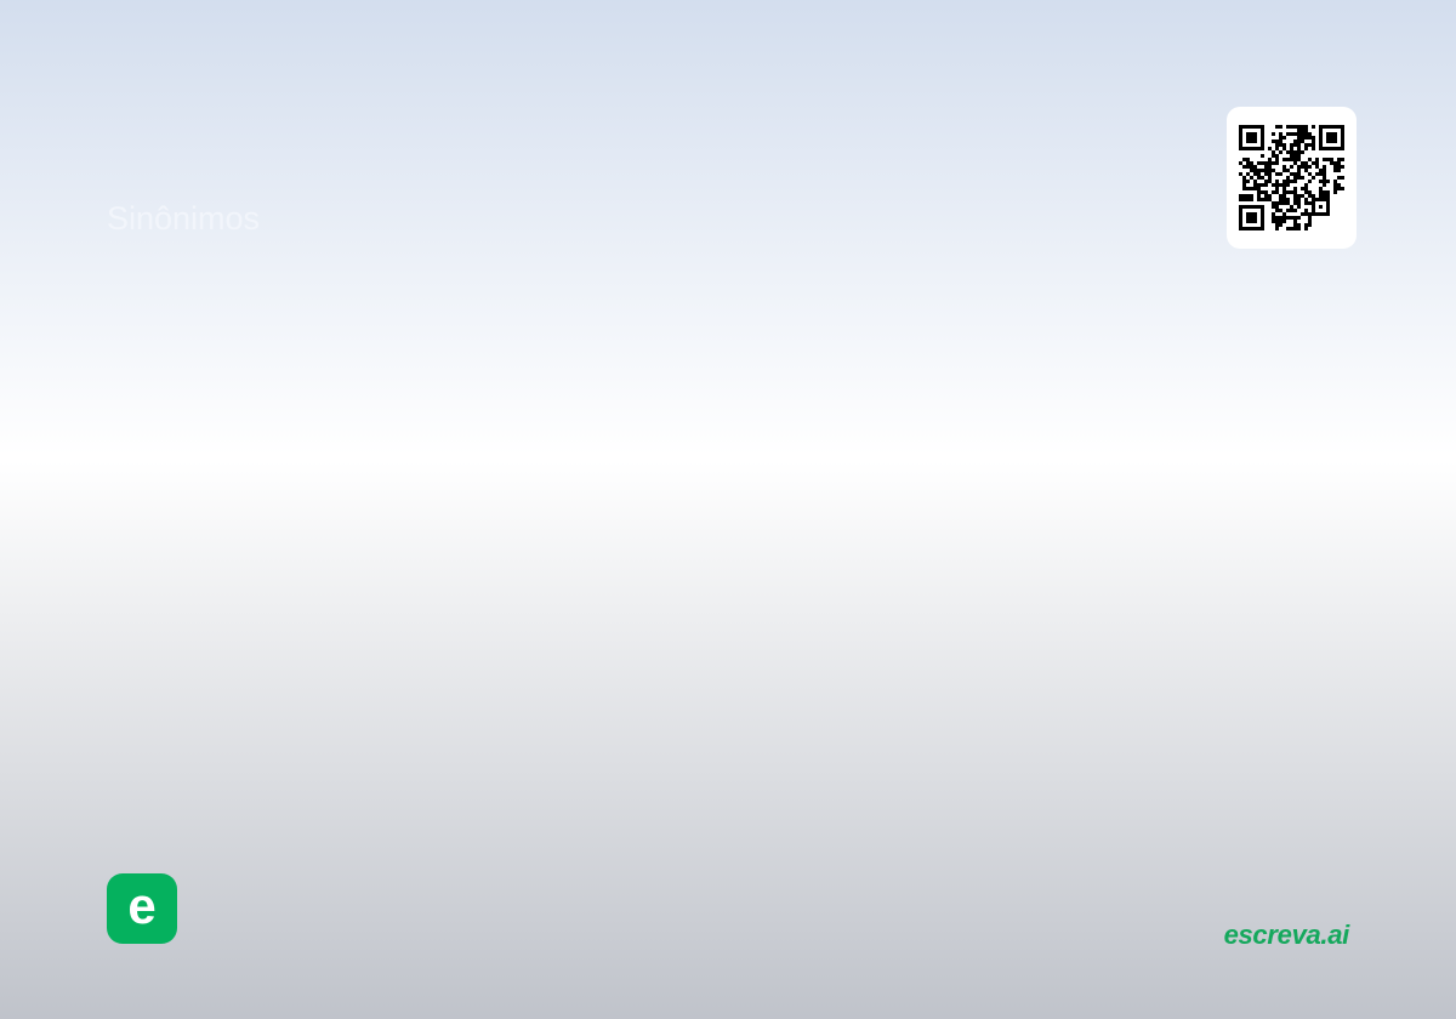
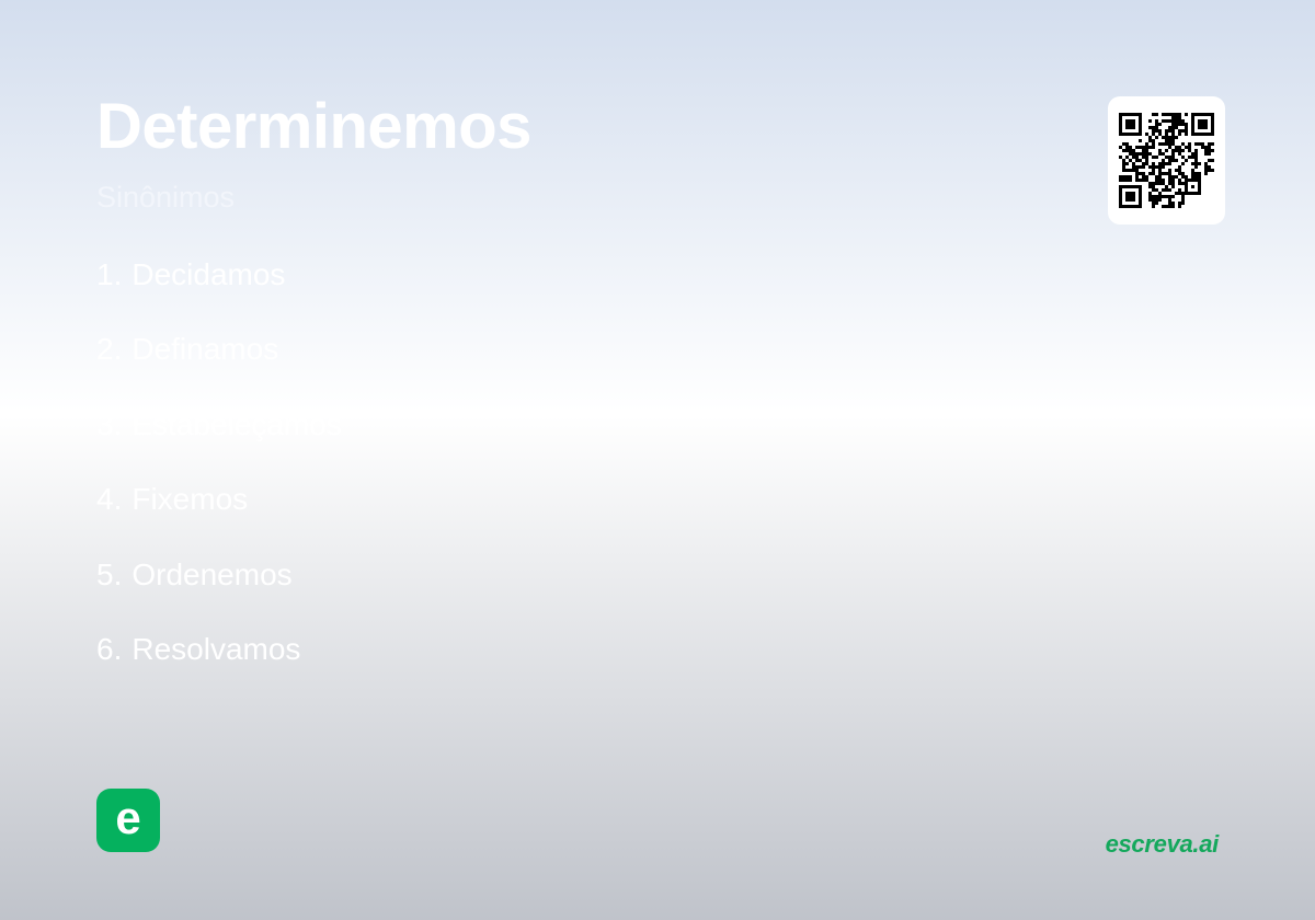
+ Determinemos
+ 6. Resolvamos
  e
  escreva.ai
